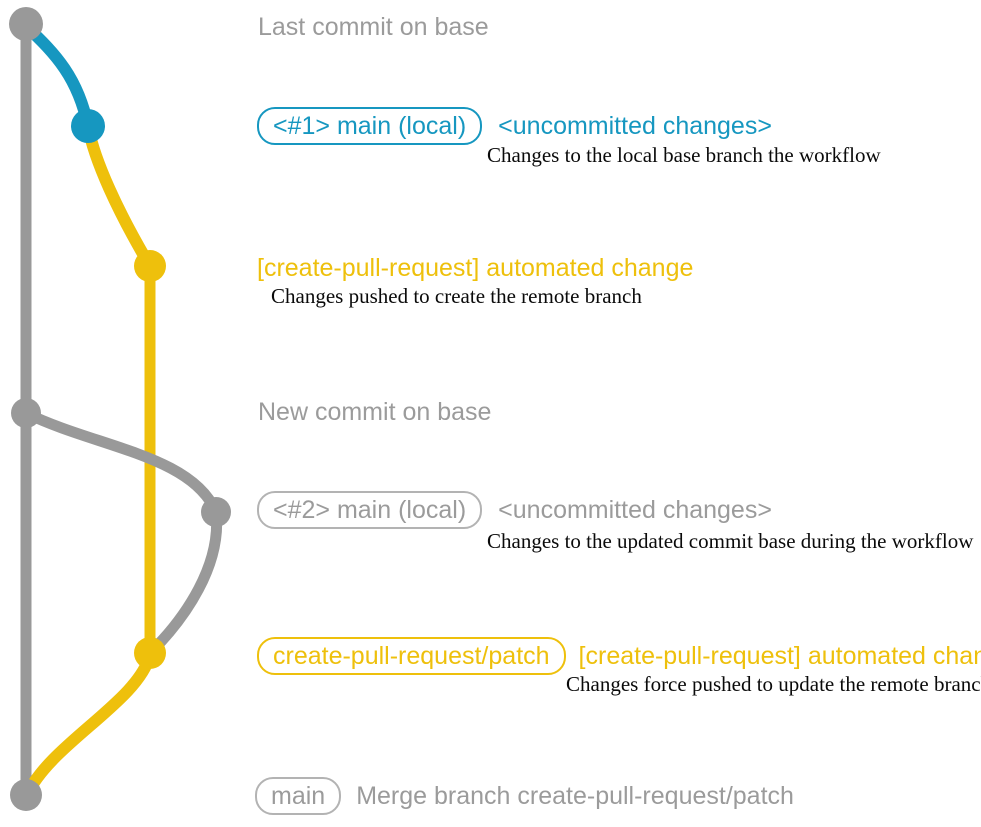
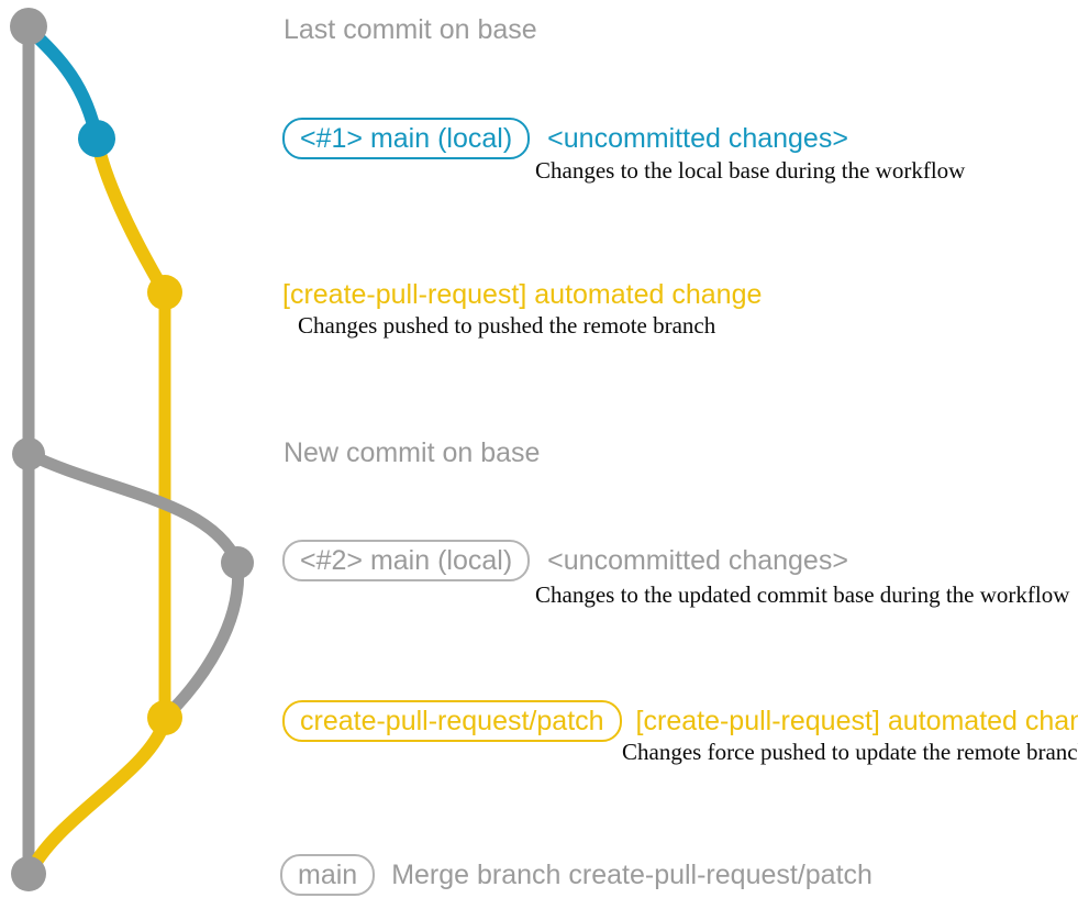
  Last commit on base
  <#1> main (local)
  <uncommitted changes>
- Changes to the local base branch the workflow
+ Changes to the local base during the workflow
  [create-pull-request] automated change
- Changes pushed to create the remote branch
+ Changes pushed to pushed the remote branch
  New commit on base
  <#2> main (local)
  <uncommitted changes>
  Changes to the updated commit base during the workflow
  create-pull-request/patch
  [create-pull-request] automated chan
  Changes force pushed to update the remote branc
  main
  Merge branch create-pull-request/patch
